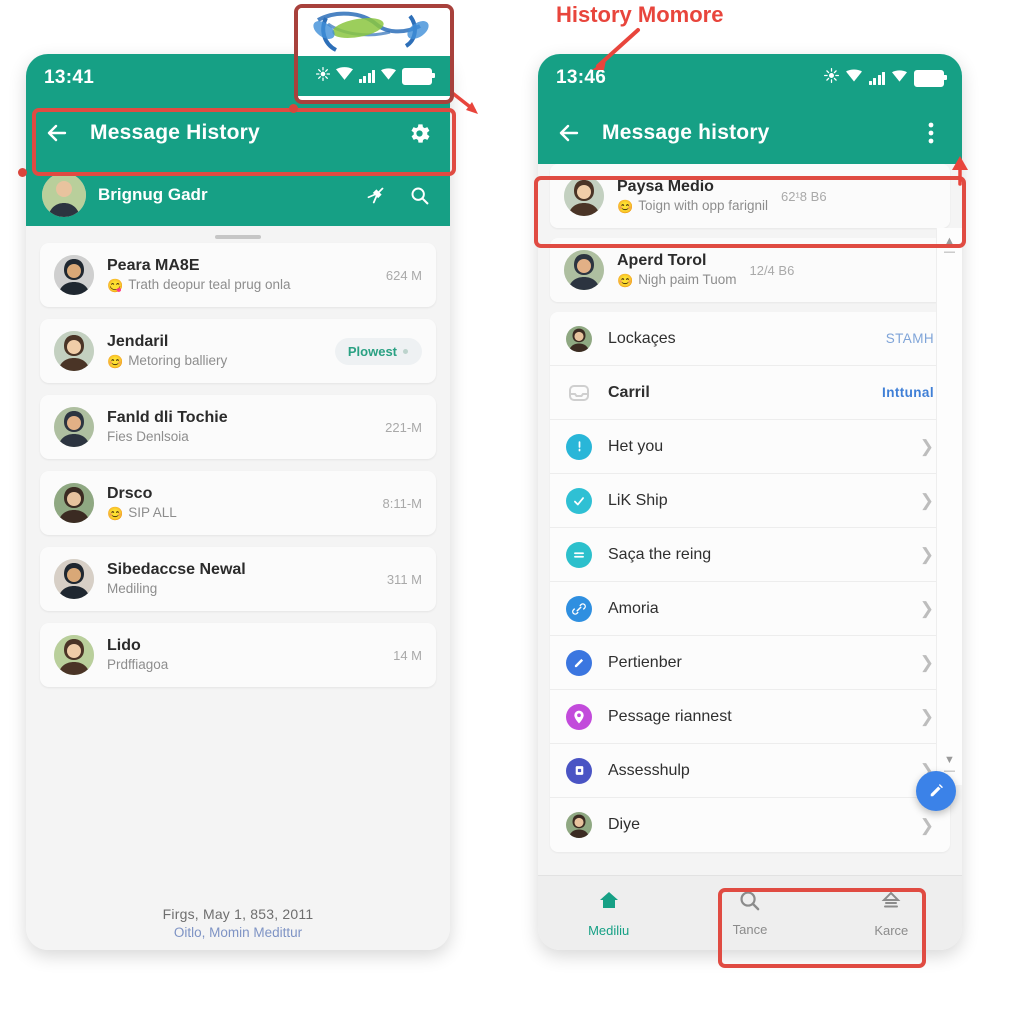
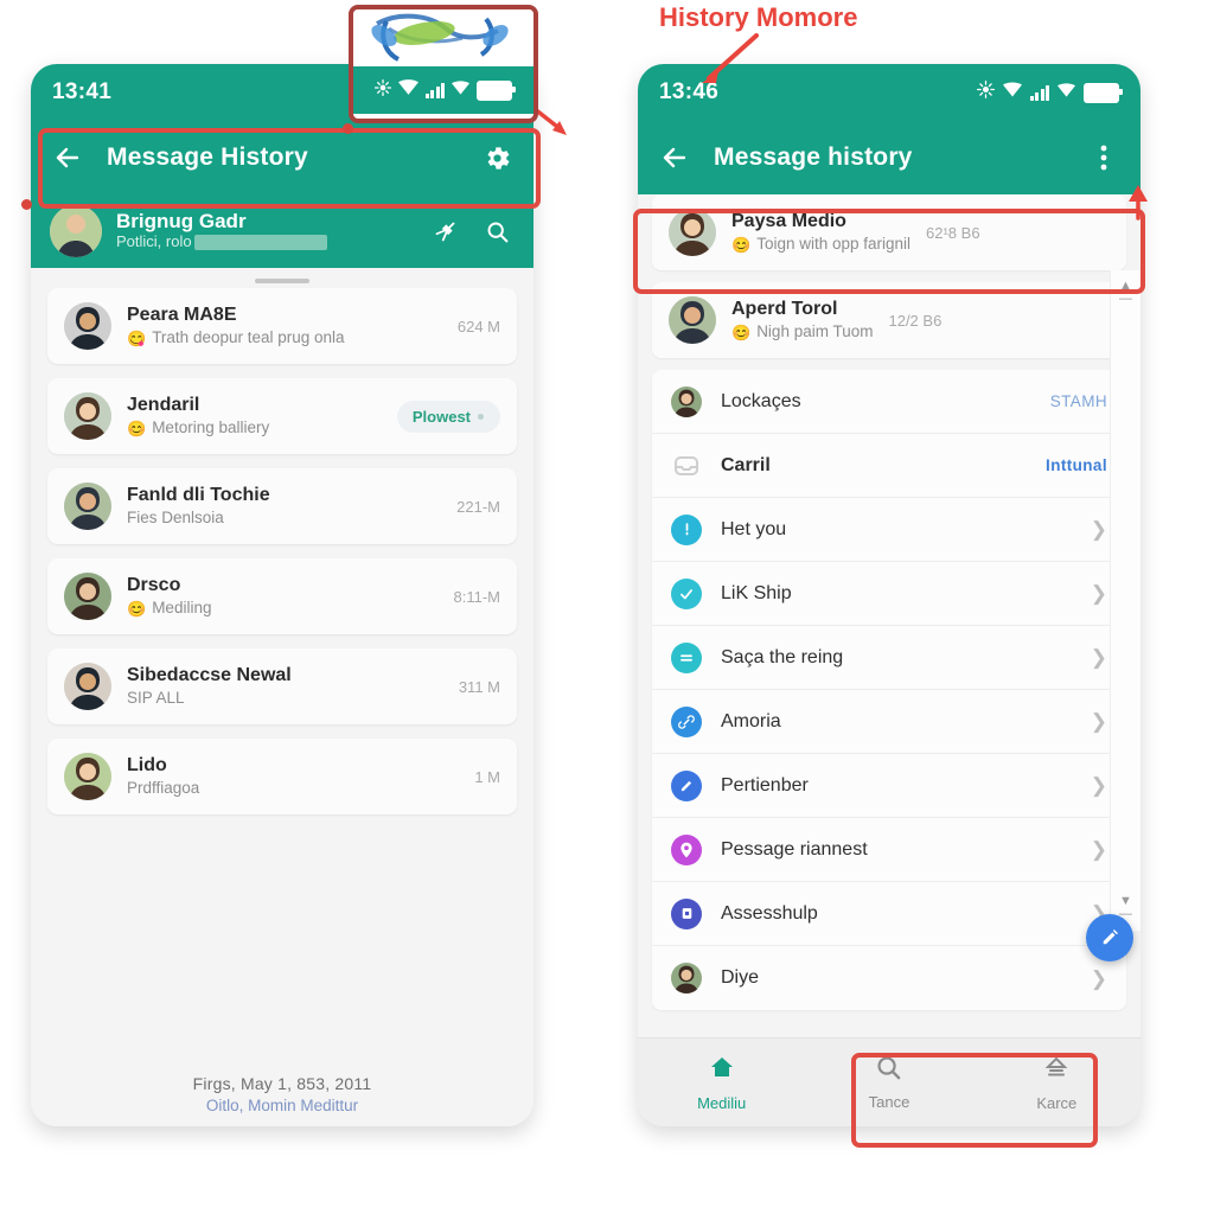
  13:41
  Message History
  Brignug Gadr
+ Potlici, rolo
  Peara MA8E
  😋
  Trath deopur teal prug onla
  624 M
  Jendaril
  😊
  Metoring balliery
  Plowest
  Fanld dli Tochie
  Fies Denlsoia
  221-M
  Drsco
  😊
- SIP ALL
+ Mediling
  8:11-M
  Sibedaccse Newal
- Mediling
+ SIP ALL
  311 M
  Lido
  Prdffiagoa
- 14 M
+ 1 M
  Firgs, May 1, 853, 2011
  Oitlo, Momin Medittur
  13:46
  Message history
  Paysa Medio
  😊
  Toign with opp farignil
  62¹8 B6
  Aperd Torol
  😊
  Nigh paim Tuom
- 12/4 B6
+ 12/2 B6
  Lockaçes
  STAMH
  Carril
  Inttunal
  Het you
  ❯
  LiK Ship
  ❯
  Saça the reing
  ❯
  Amoria
  ❯
  Pertienber
  ❯
  Pessage riannest
  ❯
  Assesshulp
  ❯
  Diye
  ❯
  ▲
  —
  ▼
  —
  Mediliu
  Tance
  Karce
  History Momore
